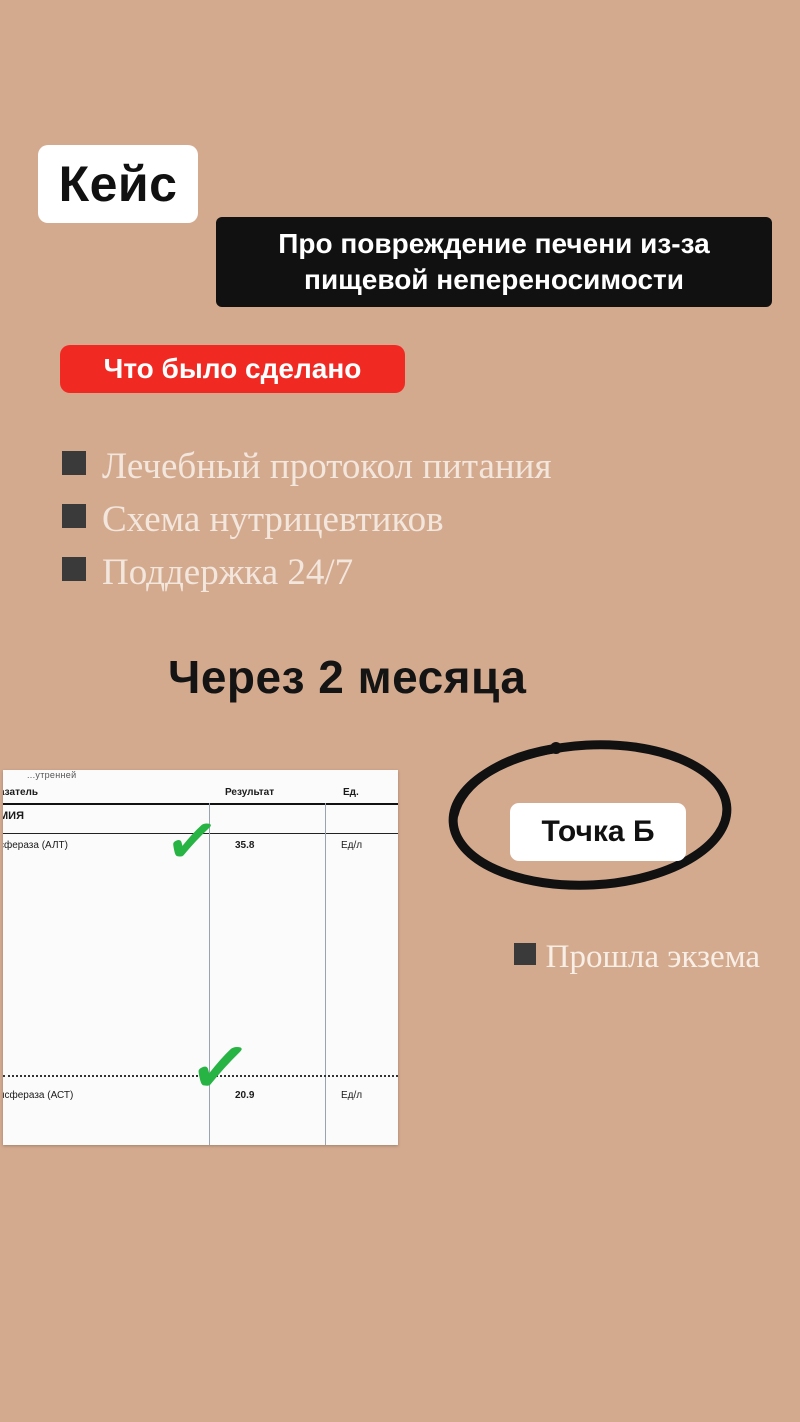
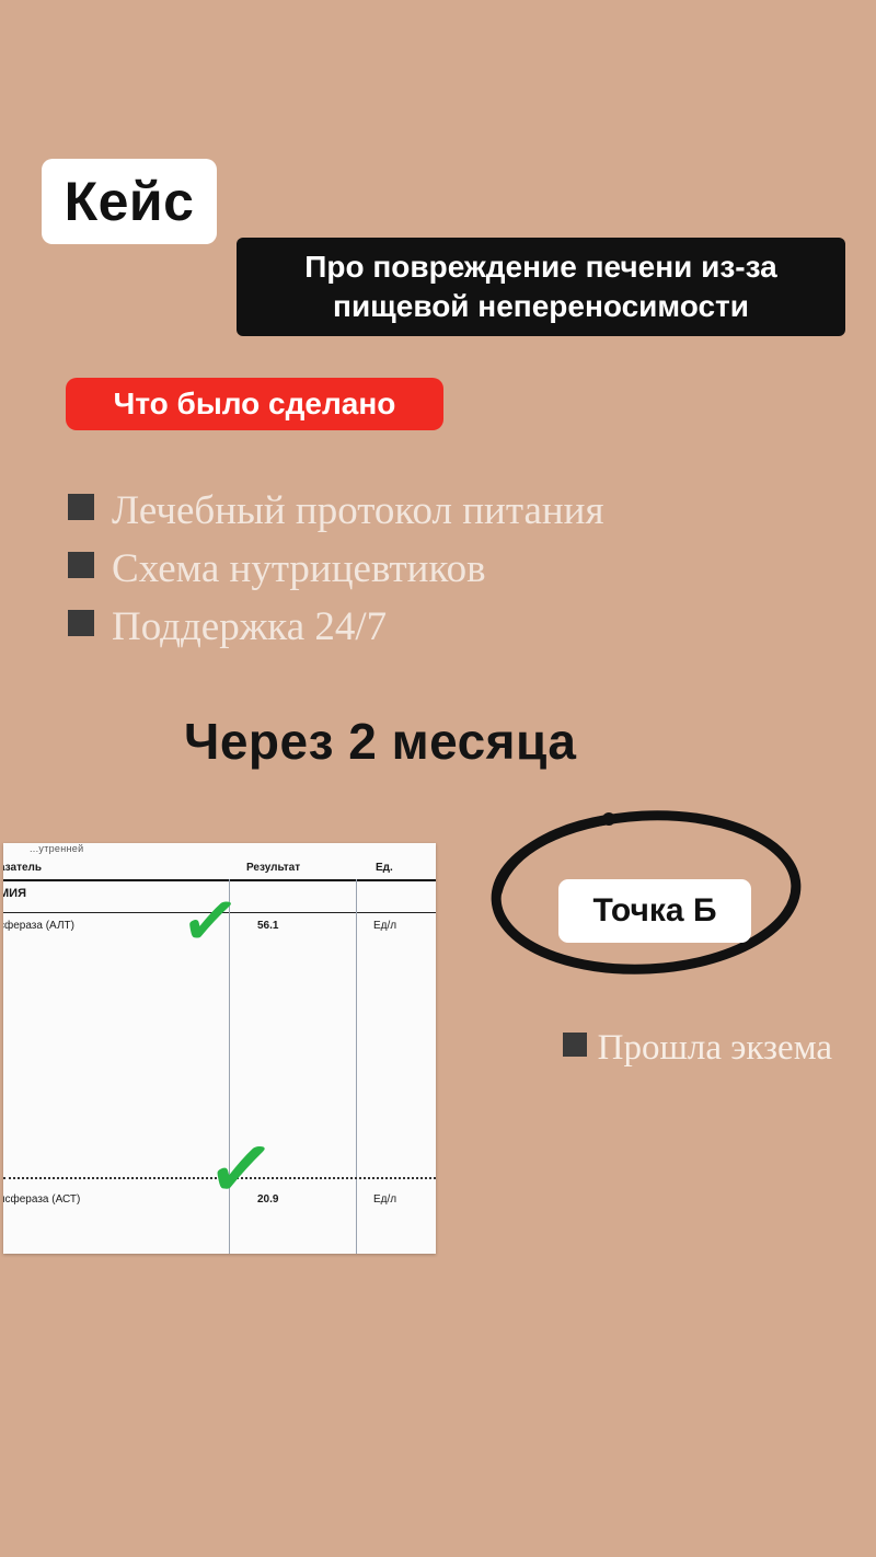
  Кейс
  Про повреждение печени из-за
  пищевой непереносимости
  Что было сделано
  Лечебный протокол питания
  Схема нутрицевтиков
  Поддержка 24/7
  Через 2 месяца
  ...утренней
  затель
  Результат
  Ед.
  МИЯ
  фераза (АЛТ)
- 35.8
+ 56.1
  Ед/л
  сфераза (АСТ)
  20.9
  Ед/л
  Точка Б
  Прошла экзема
